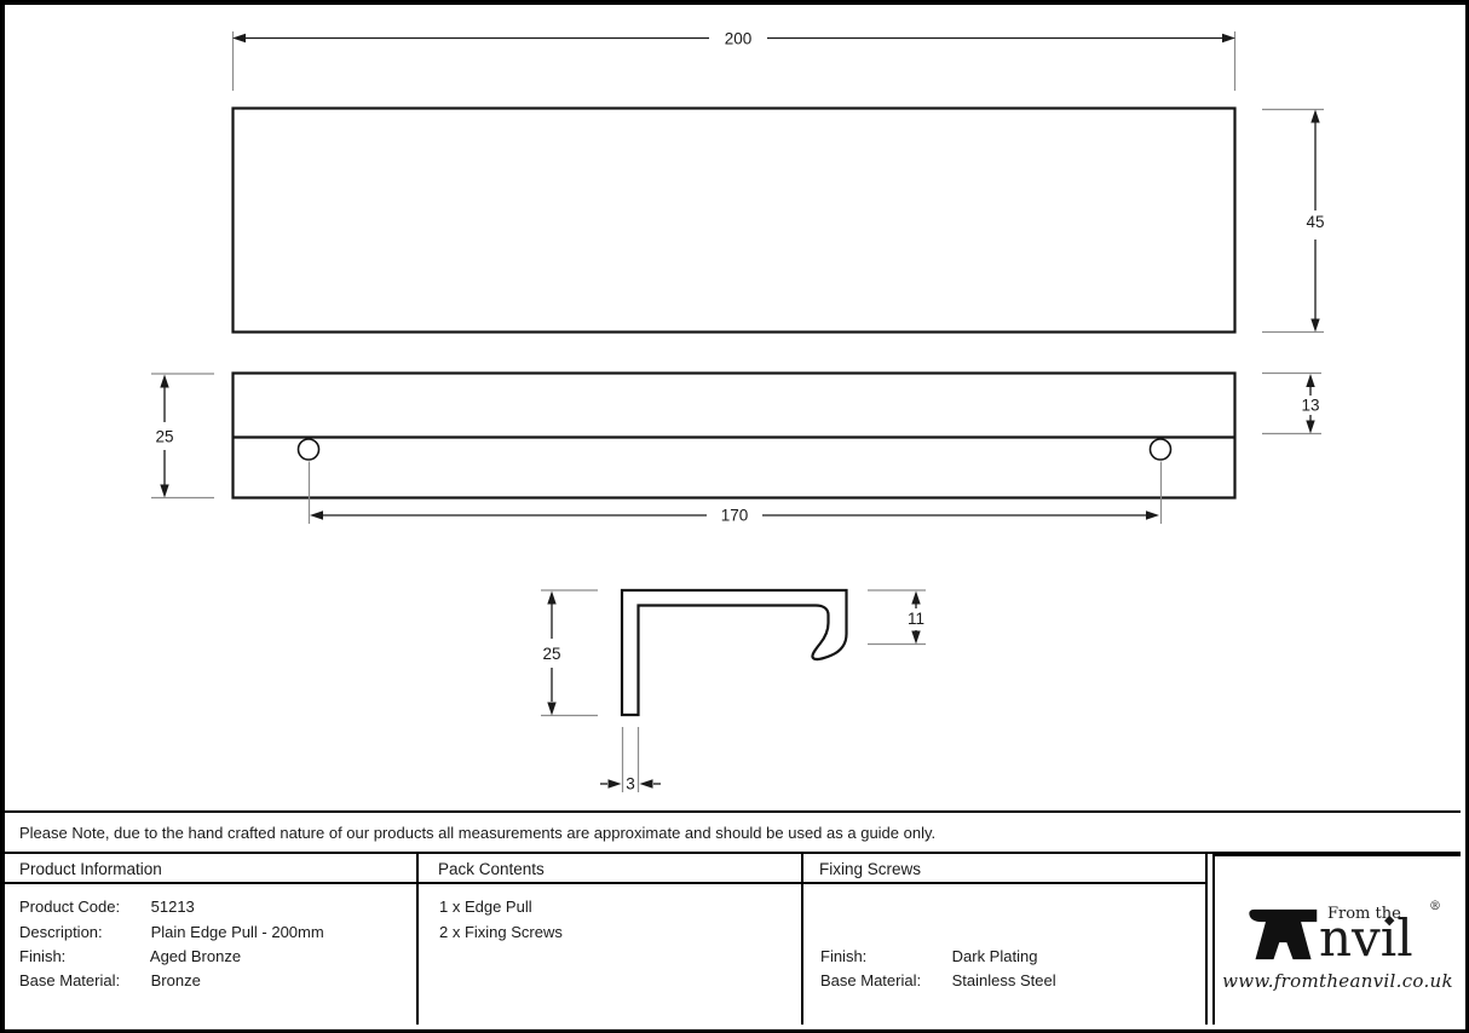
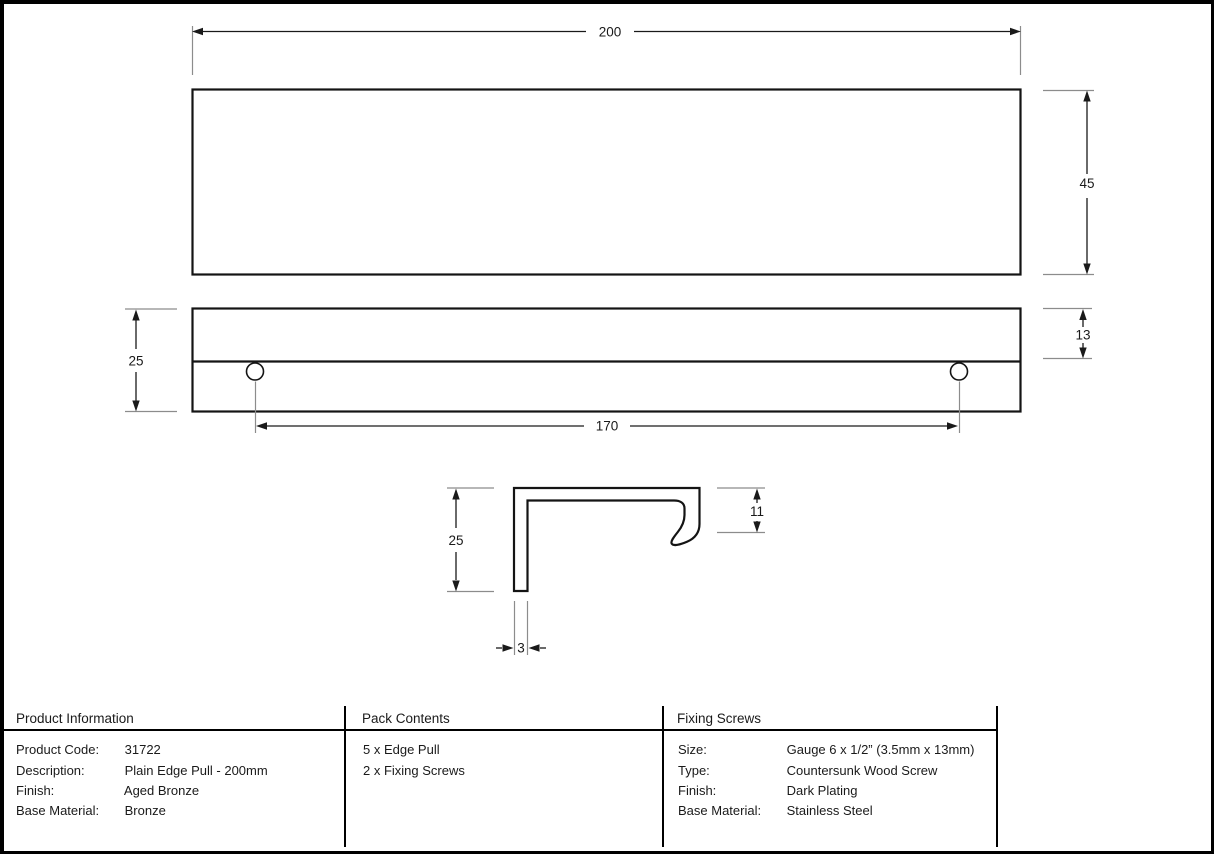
  200
  45
  25
  13
  170
  25
  11
  3
- Please Note, due to the hand crafted nature of our products all measurements are approximate and should be used as a guide only.
  Product Information
  Pack Contents
  Fixing Screws
- Product Code: 51213
+ Product Code: 31722
  Description: Plain Edge Pull - 200mm
  Finish: Aged Bronze
  Base Material: Bronze
- 1 x Edge Pull
+ 5 x Edge Pull
  2 x Fixing Screws
+ Size: Gauge 6 x 1/2” (3.5mm x 13mm)
+ Type: Countersunk Wood Screw
  Finish: Dark Plating
  Base Material: Stainless Steel
- From the
- nvıl
- ◆
- ®
- www.fromtheanvil.co.uk
